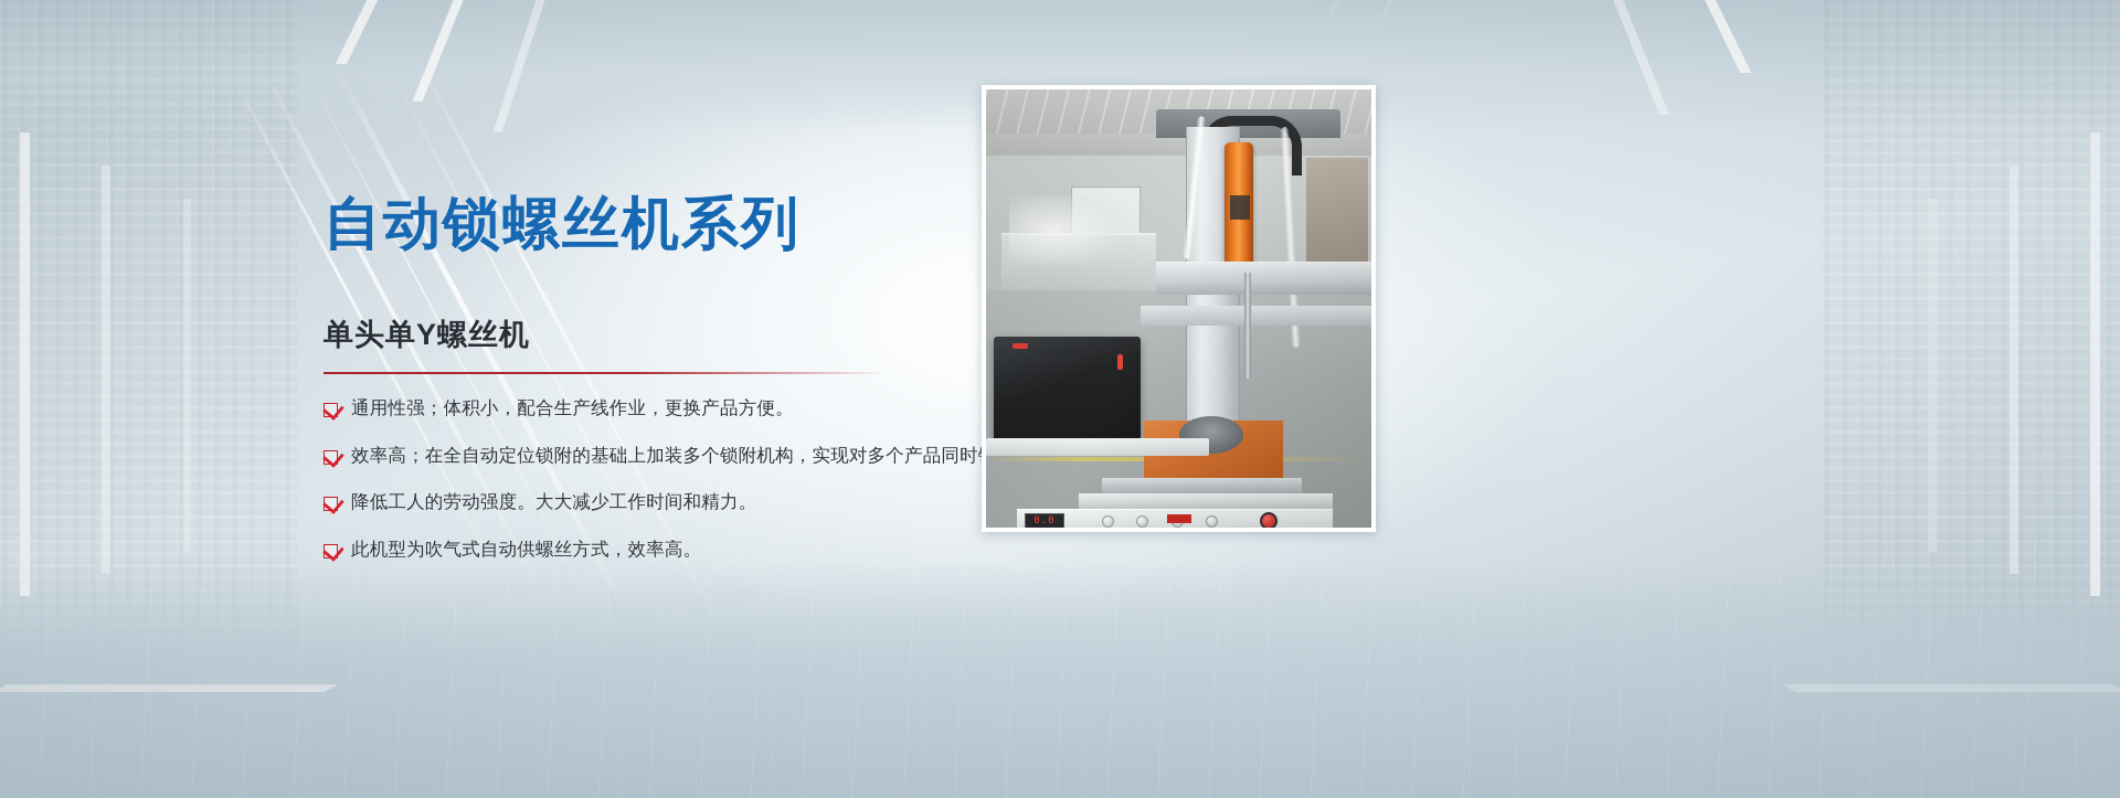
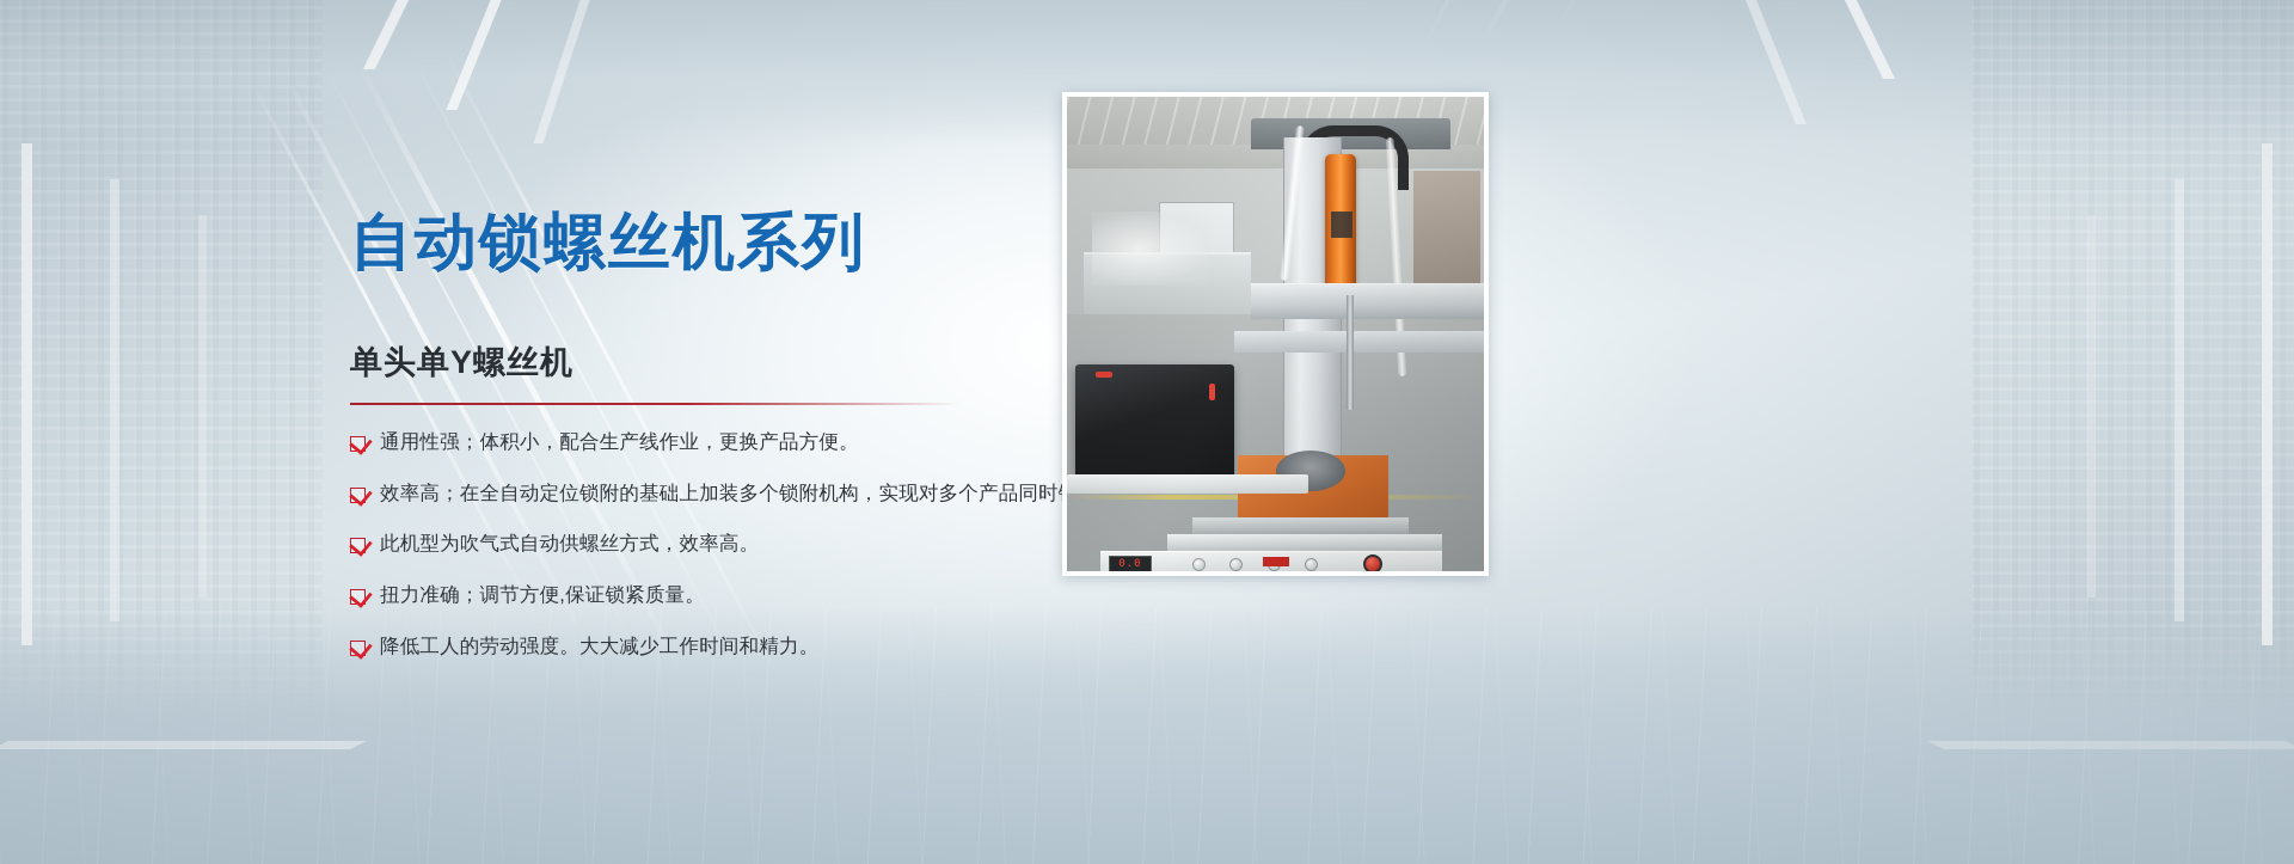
  自动锁螺丝机系列
  单头单Y螺丝机
  通用性强；体积小，配合生产线作业，更换产品方便。
  效率高；在全自动定位锁附的基础上加装多个锁附机构，实现对多个产品同时
- 降低工人的劳动强度。大大减少工作时间和精力。
+ 此机型为吹气式自动供螺丝方式，效率高。
+ 扭力准确；调节方便,保证锁紧质量。
- 此机型为吹气式自动供螺丝方式，效率高。
+ 降低工人的劳动强度。大大减少工作时间和精力。
